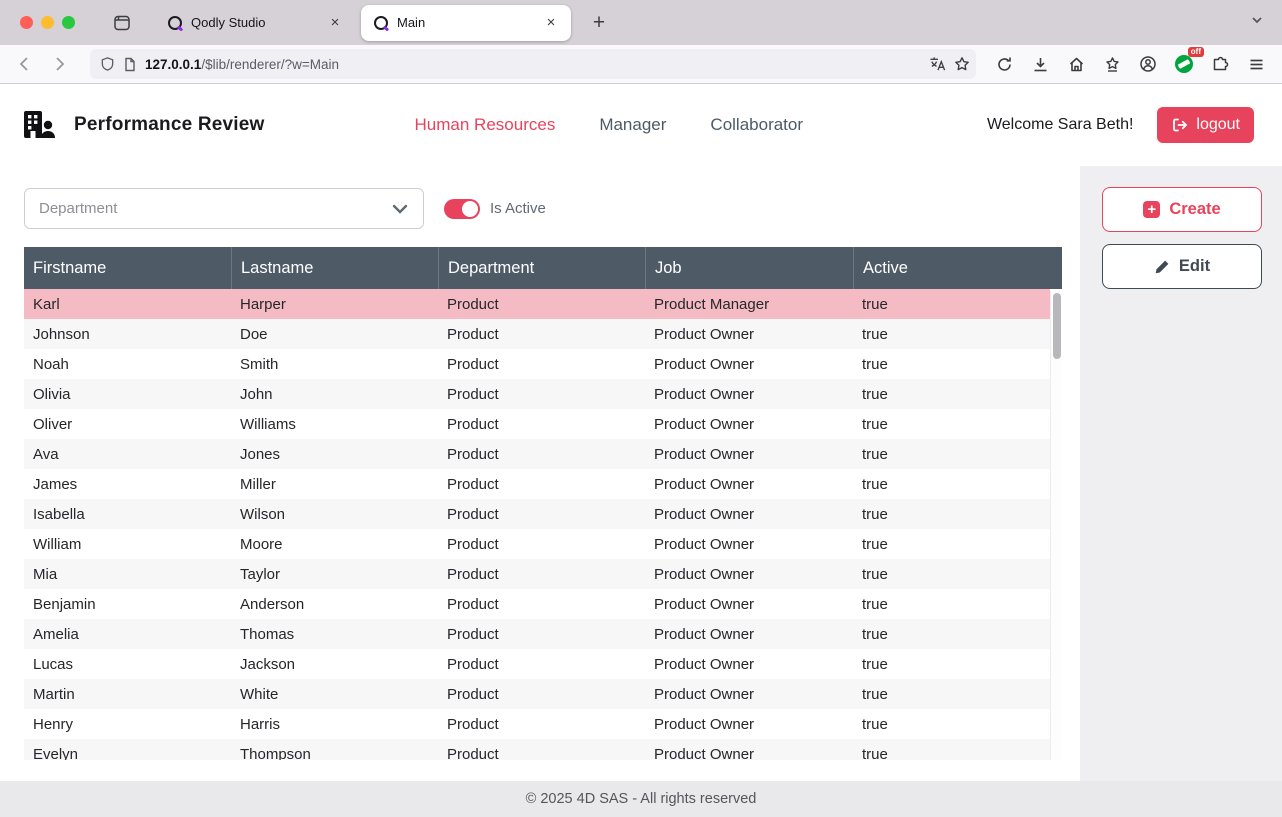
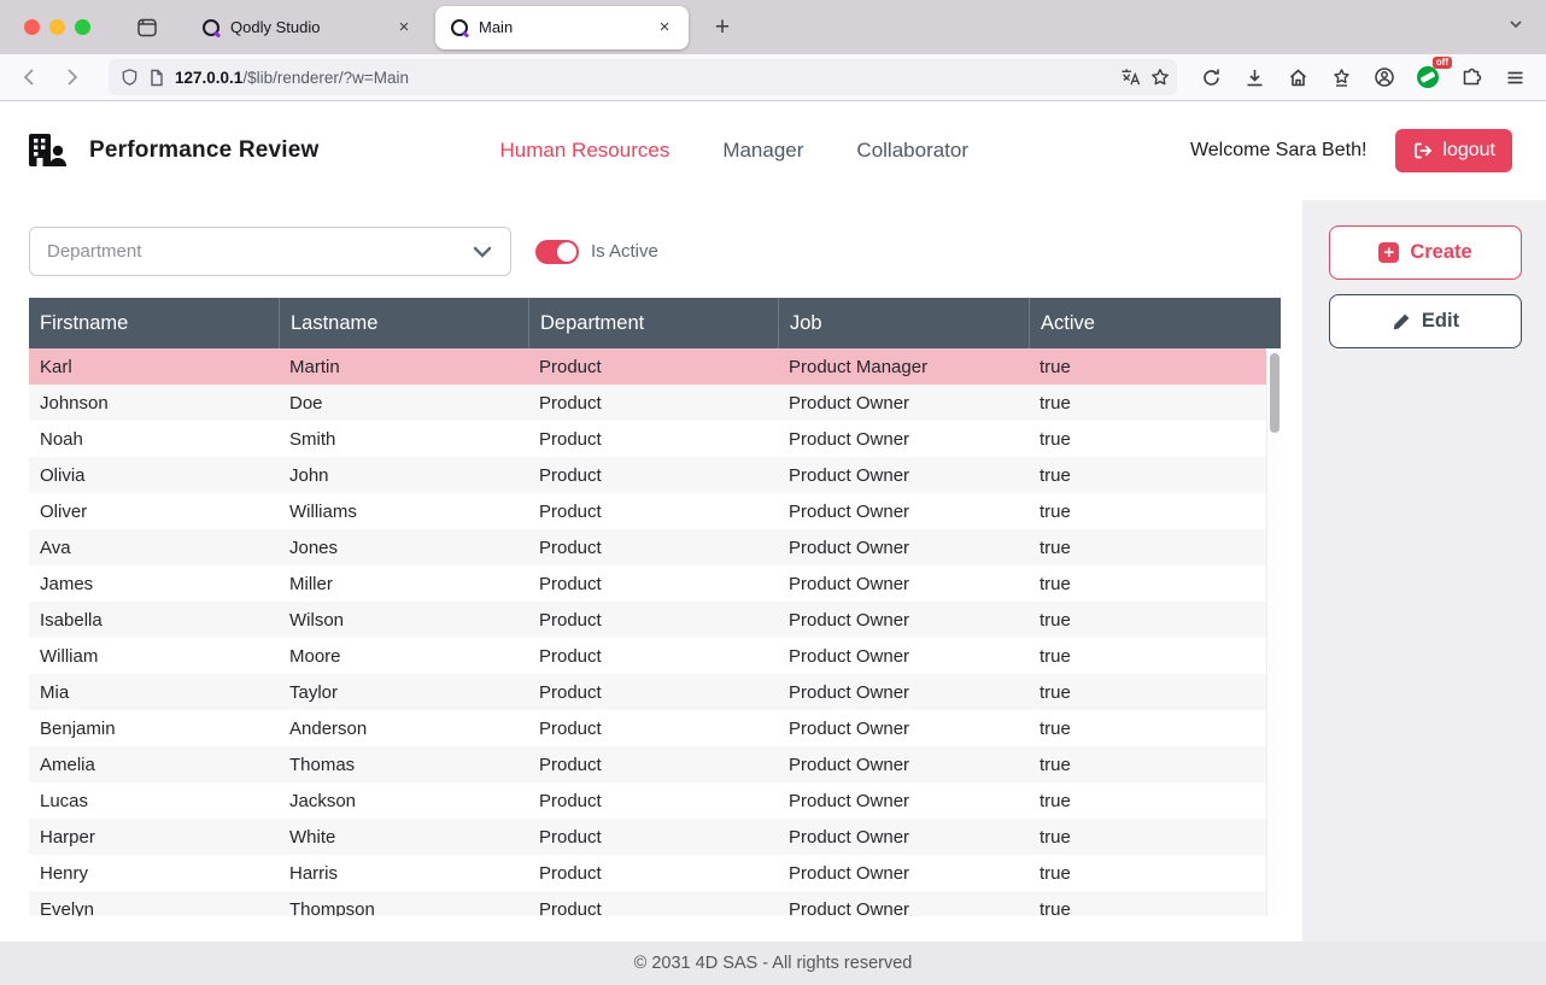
  Qodly Studio
  ×
  Main
  ×
  +
  127.0.0.1/$lib/renderer/?w=Main
  off
  Performance Review
  Human Resources
  Manager
  Collaborator
  Welcome Sara Beth!
  logout
  Department
  Is Active
  Firstname
  Lastname
  Department
  Job
  Active
  Karl
- Harper
+ Martin
  Product
  Product Manager
  true
  Johnson
  Doe
  Product
  Product Owner
  true
  Noah
  Smith
  Product
  Product Owner
  true
  Olivia
  John
  Product
  Product Owner
  true
  Oliver
  Williams
  Product
  Product Owner
  true
  Ava
  Jones
  Product
  Product Owner
  true
  James
  Miller
  Product
  Product Owner
  true
  Isabella
  Wilson
  Product
  Product Owner
  true
  William
  Moore
  Product
  Product Owner
  true
  Mia
  Taylor
  Product
  Product Owner
  true
  Benjamin
  Anderson
  Product
  Product Owner
  true
  Amelia
  Thomas
  Product
  Product Owner
  true
  Lucas
  Jackson
  Product
  Product Owner
  true
- Martin
+ Harper
  White
  Product
  Product Owner
  true
  Henry
  Harris
  Product
  Product Owner
  true
  Evelyn
  Thompson
  Product
  Product Owner
  true
  +
  Create
  Edit
- © 2025 4D SAS - All rights reserved
+ © 2031 4D SAS - All rights reserved
